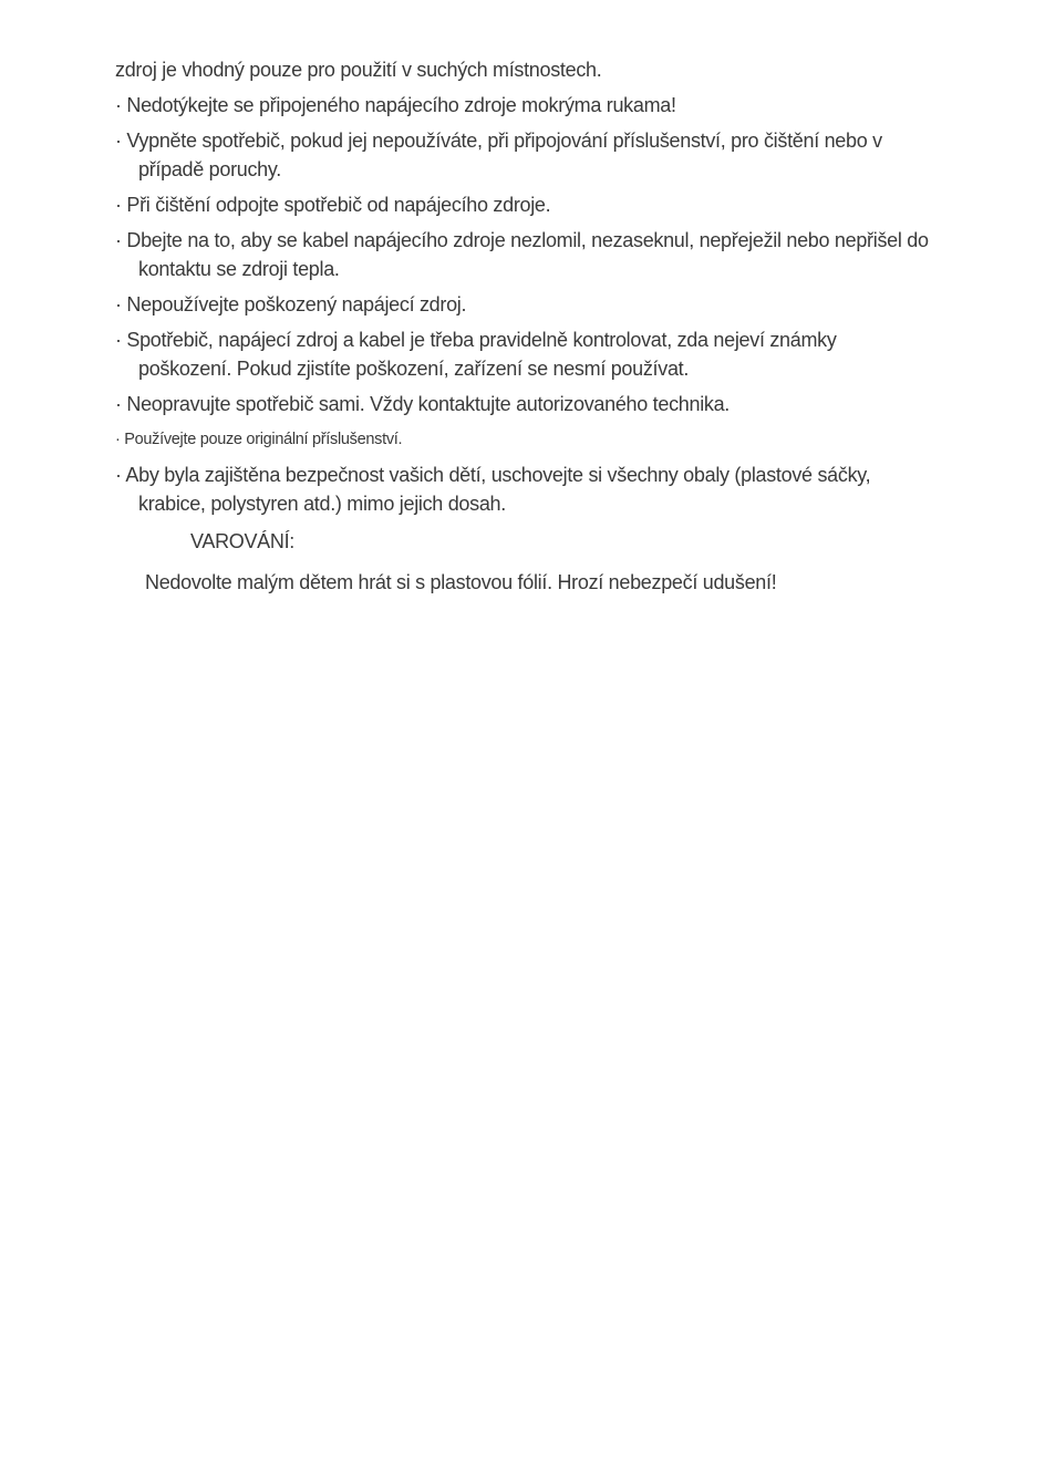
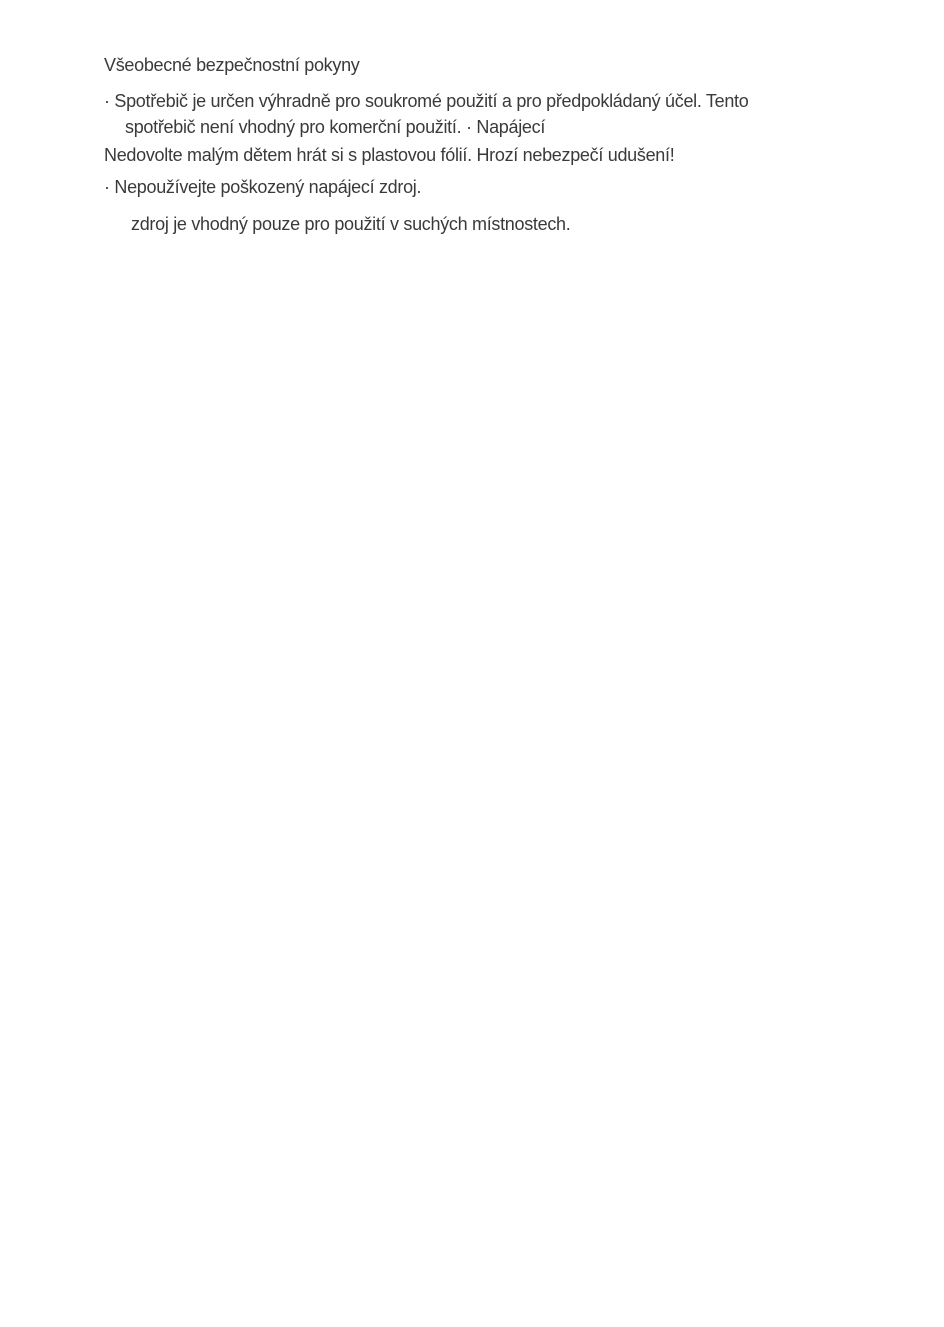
+ Všeobecné bezpečnostní pokyny
+ · Spotřebič je určen výhradně pro soukromé použití a pro předpokládaný účel. Tento
+ spotřebič není vhodný pro komerční použití. · Napájecí
- zdroj je vhodný pouze pro použití v suchých místnostech.
+ Nedovolte malým dětem hrát si s plastovou fólií. Hrozí nebezpečí udušení!
- · Nedotýkejte se připojeného napájecího zdroje mokrýma rukama!
- · Vypněte spotřebič, pokud jej nepoužíváte, při připojování příslušenství, pro čištění nebo v
- případě poruchy.
- · Při čištění odpojte spotřebič od napájecího zdroje.
- · Dbejte na to, aby se kabel napájecího zdroje nezlomil, nezaseknul, nepřeježil nebo nepřišel do
- kontaktu se zdroji tepla.
  · Nepoužívejte poškozený napájecí zdroj.
- · Spotřebič, napájecí zdroj a kabel je třeba pravidelně kontrolovat, zda nejeví známky
- poškození. Pokud zjistíte poškození, zařízení se nesmí používat.
- · Neopravujte spotřebič sami. Vždy kontaktujte autorizovaného technika.
- · Používejte pouze originální příslušenství.
- · Aby byla zajištěna bezpečnost vašich dětí, uschovejte si všechny obaly (plastové sáčky,
- krabice, polystyren atd.) mimo jejich dosah.
- VAROVÁNÍ:
- Nedovolte malým dětem hrát si s plastovou fólií. Hrozí nebezpečí udušení!
+ zdroj je vhodný pouze pro použití v suchých místnostech.
